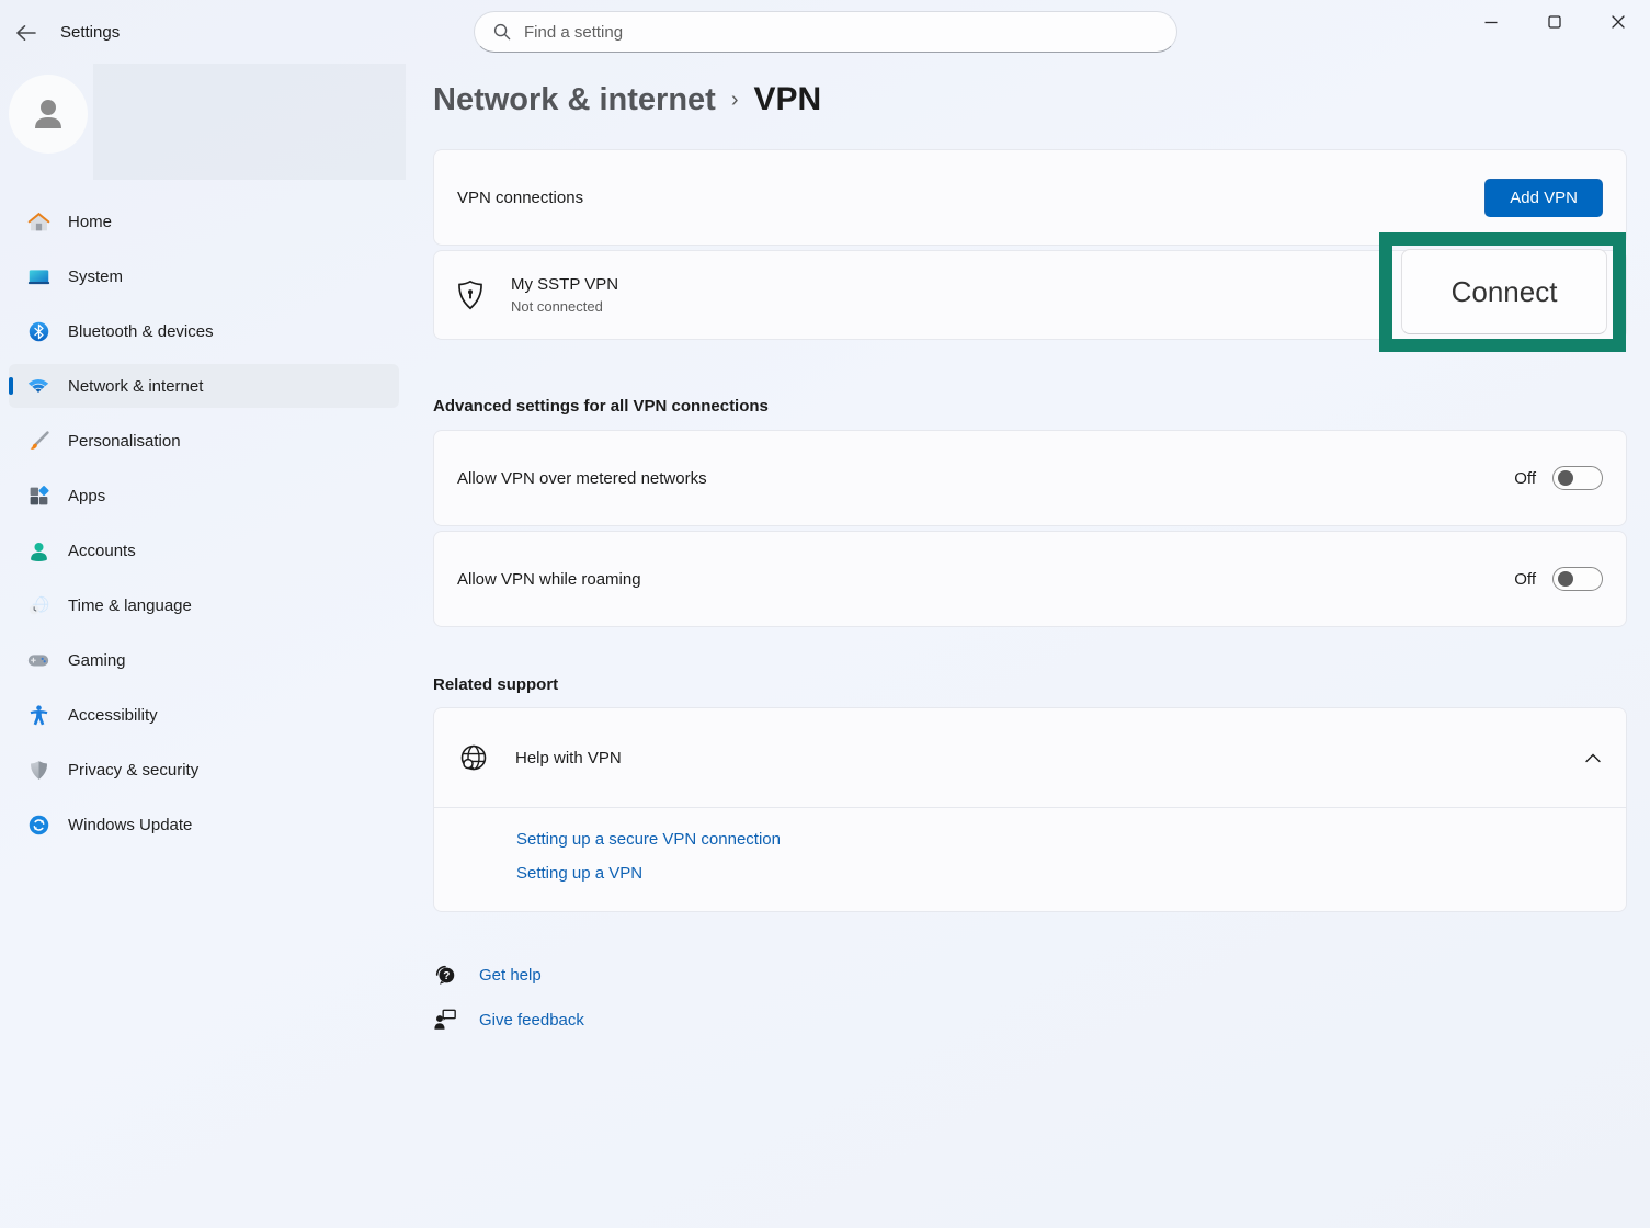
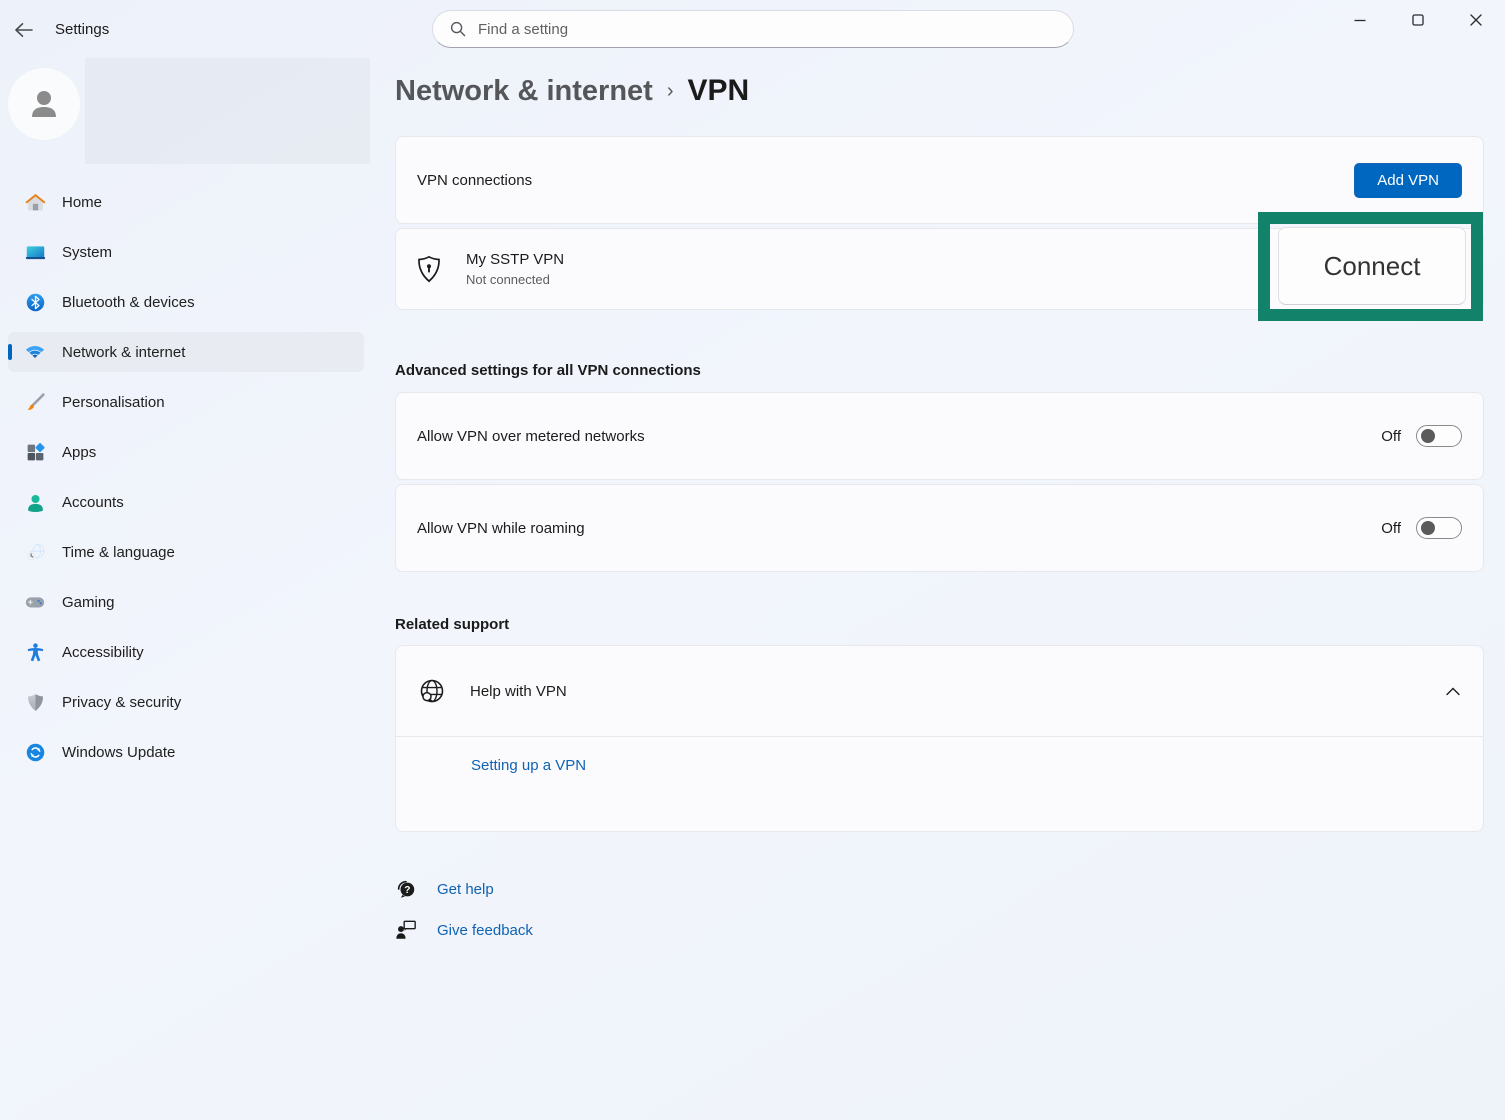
  Settings
  Find a setting
  Home
  System
  Bluetooth & devices
  Network & internet
  Personalisation
  Apps
  Accounts
  Time & language
  Gaming
  Accessibility
  Privacy & security
  Windows Update
  Network & internet
  ›
  VPN
  VPN connections
  Add VPN
  My SSTP VPN
  Not connected
  Advanced settings for all VPN connections
  Allow VPN over metered networks
  Off
  Allow VPN while roaming
  Off
  Related support
  Help with VPN
- Setting up a secure VPN connection
  Setting up a VPN
  ?
  Get help
  Give feedback
  Connect
